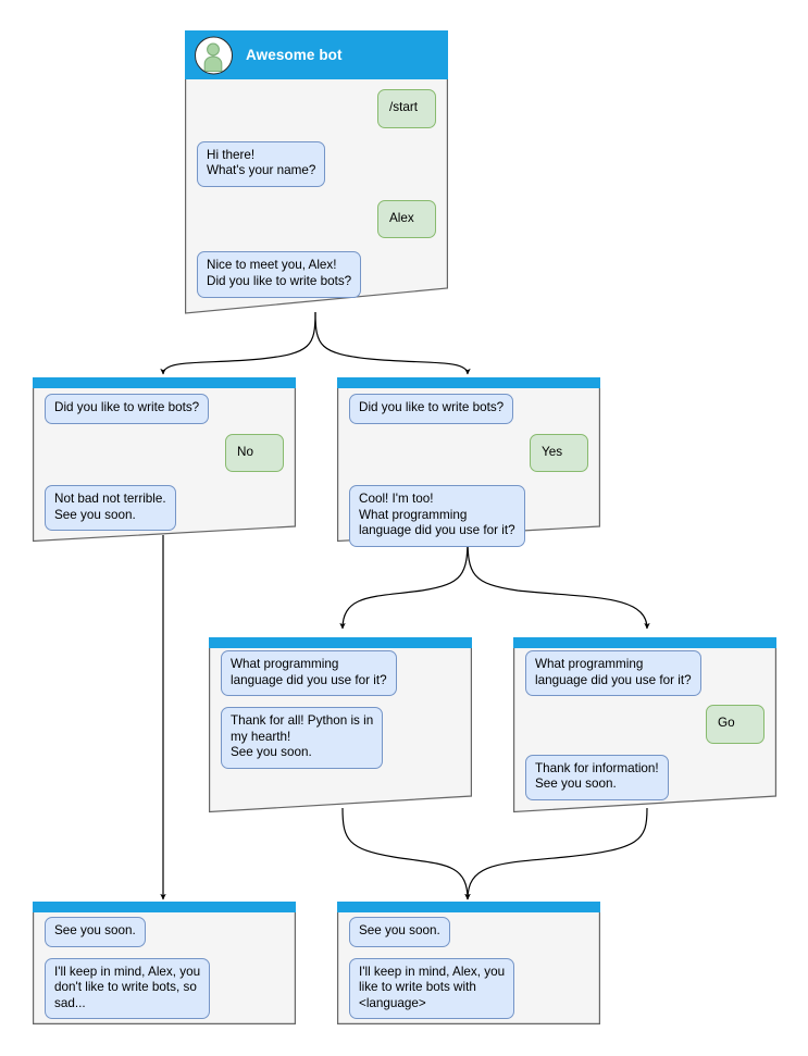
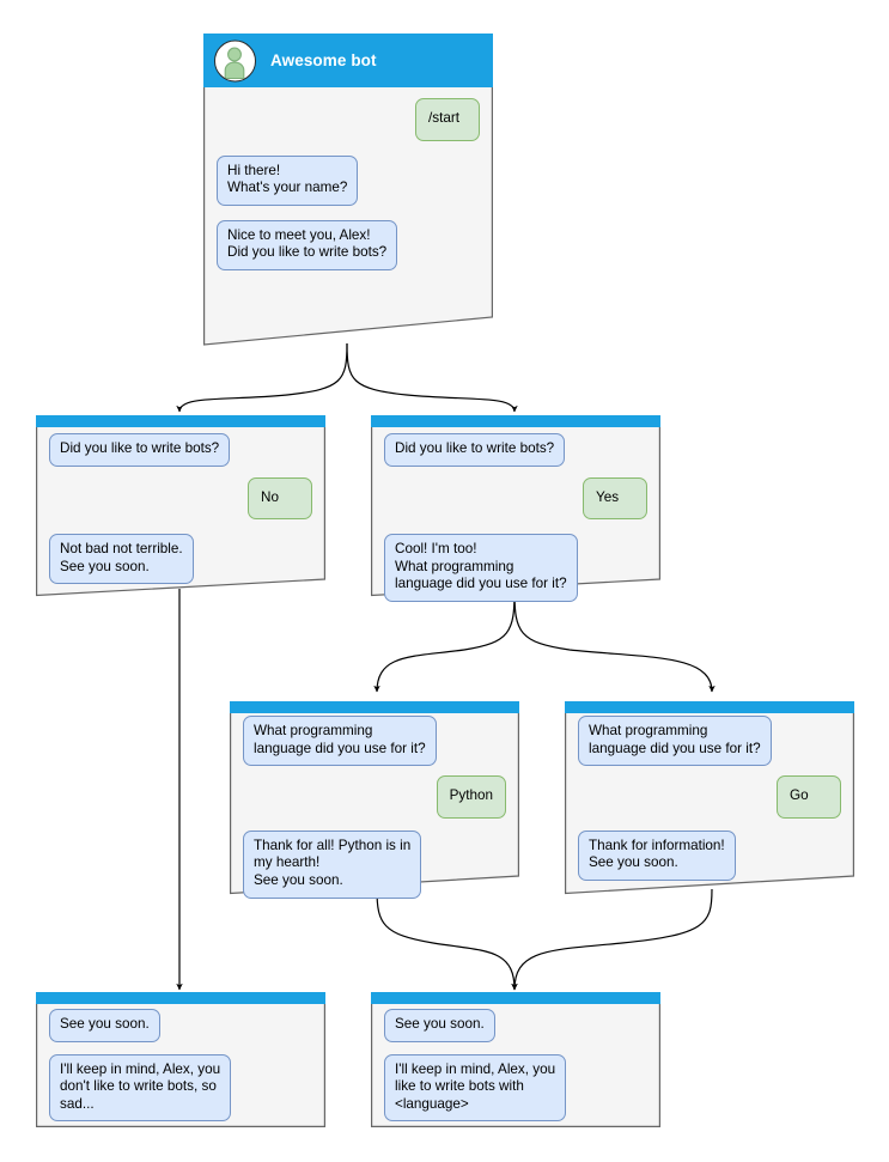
  Awesome bot
  /start
  Hi there!
  What's your name?
- Alex
  Nice to meet you, Alex!
  Did you like to write bots?
  Did you like to write bots?
  No
  Not bad not terrible.
  See you soon.
  Did you like to write bots?
  Yes
  Cool! I'm too!
  What programming
  language did you use for it?
  What programming
  language did you use for it?
+ Python
  Thank for all! Python is in
  my hearth!
  See you soon.
  What programming
  language did you use for it?
  Go
  Thank for information!
  See you soon.
  See you soon.
  I'll keep in mind, Alex, you
  don't like to write bots, so
  sad...
  See you soon.
  I'll keep in mind, Alex, you
  like to write bots with
  <language>
